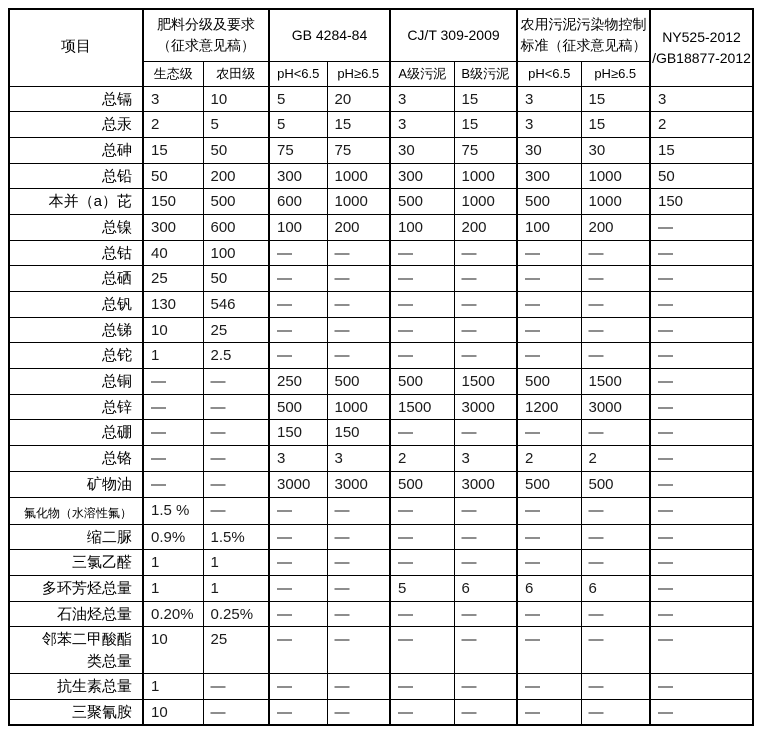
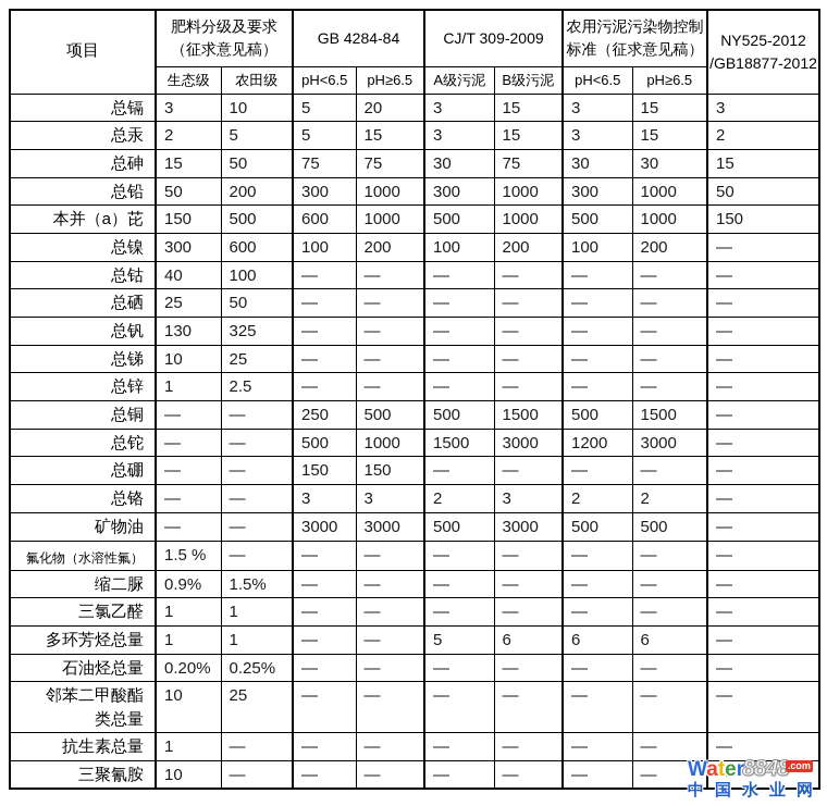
  项目	肥料分级及要求 （征求意见稿）	GB 4284-84	CJ/T 309-2009	农用污泥污染物控制 标准（征求意见稿）	NY525-2012 /GB18877-2012
  生态级	农田级	pH<6.5	pH≥6.5	A级污泥	B级污泥	pH<6.5	pH≥6.5
  总镉	3	10	5	20	3	15	3	15	3
  总汞	2	5	5	15	3	15	3	15	2
  总砷	15	50	75	75	30	75	30	30	15
  总铅	50	200	300	1000	300	1000	300	1000	50
  本并（a）芘	150	500	600	1000	500	1000	500	1000	150
  总镍	300	600	100	200	100	200	100	200	—
  总钴	40	100	—	—	—	—	—	—	—
  总硒	25	50	—	—	—	—	—	—	—
- 总钒	130	546	—	—	—	—	—	—	—
+ 总钒	130	325	—	—	—	—	—	—	—
  总锑	10	25	—	—	—	—	—	—	—
- 总铊	1	2.5	—	—	—	—	—	—	—
+ 总锌	1	2.5	—	—	—	—	—	—	—
  总铜	—	—	250	500	500	1500	500	1500	—
- 总锌	—	—	500	1000	1500	3000	1200	3000	—
+ 总铊	—	—	500	1000	1500	3000	1200	3000	—
  总硼	—	—	150	150	—	—	—	—	—
  总铬	—	—	3	3	2	3	2	2	—
  矿物油	—	—	3000	3000	500	3000	500	500	—
  氟化物（水溶性氟）	1.5 %	—	—	—	—	—	—	—	—
  缩二脲	0.9%	1.5%	—	—	—	—	—	—	—
  三氯乙醛	1	1	—	—	—	—	—	—	—
  多环芳烃总量	1	1	—	—	5	6	6	6	—
  石油烃总量	0.20%	0.25%	—	—	—	—	—	—	—
  邻苯二甲酸酯 类总量	10	25	—	—	—	—	—	—	—
  抗生素总量	1	—	—	—	—	—	—	—	—
  三聚氰胺	10	—	—	—	—	—	—	—	—
+ Water8848.com
+ 中国水业网
